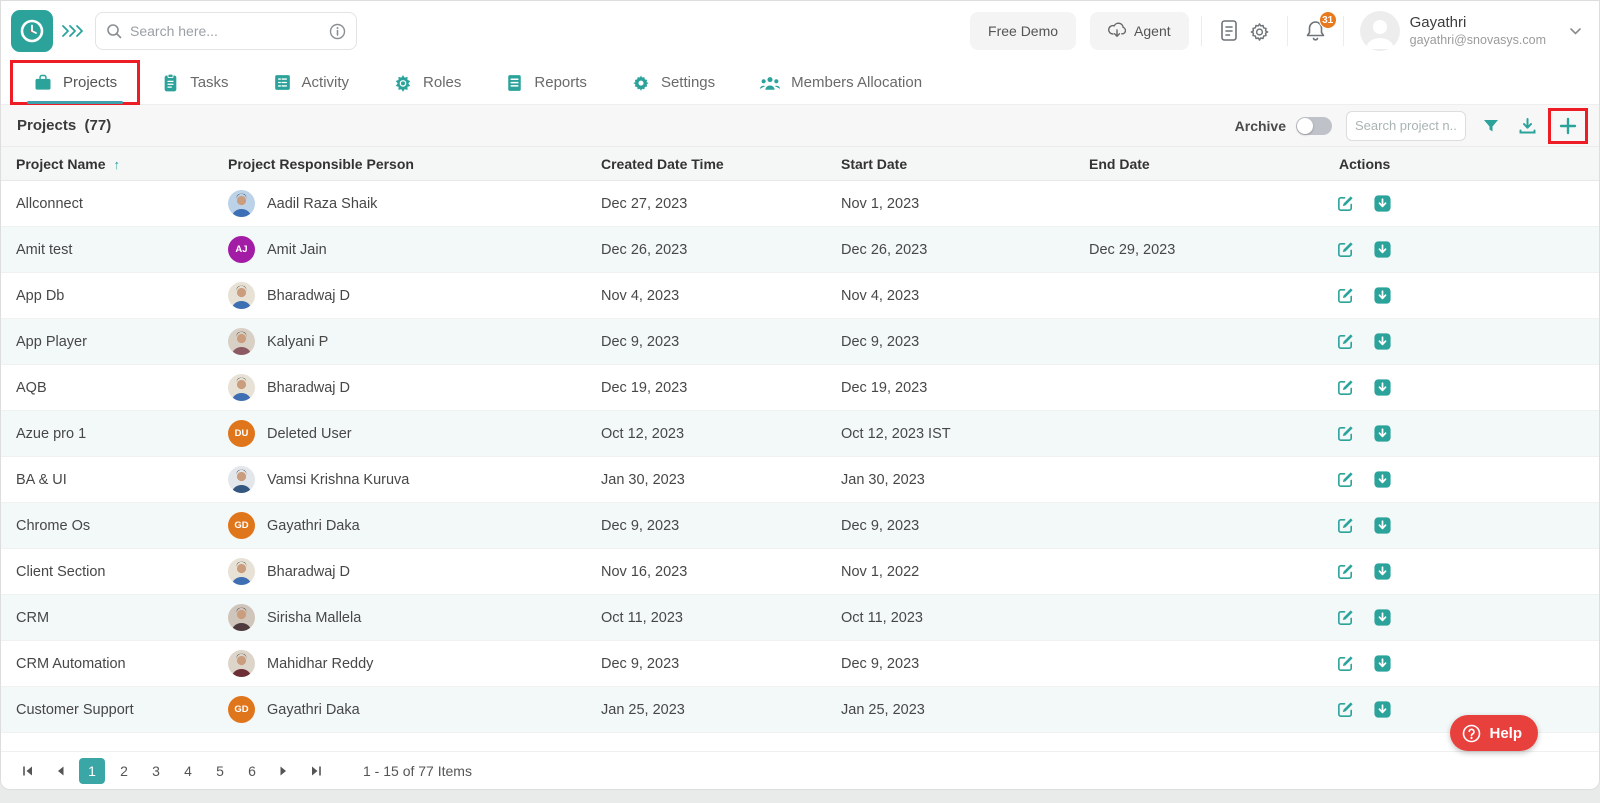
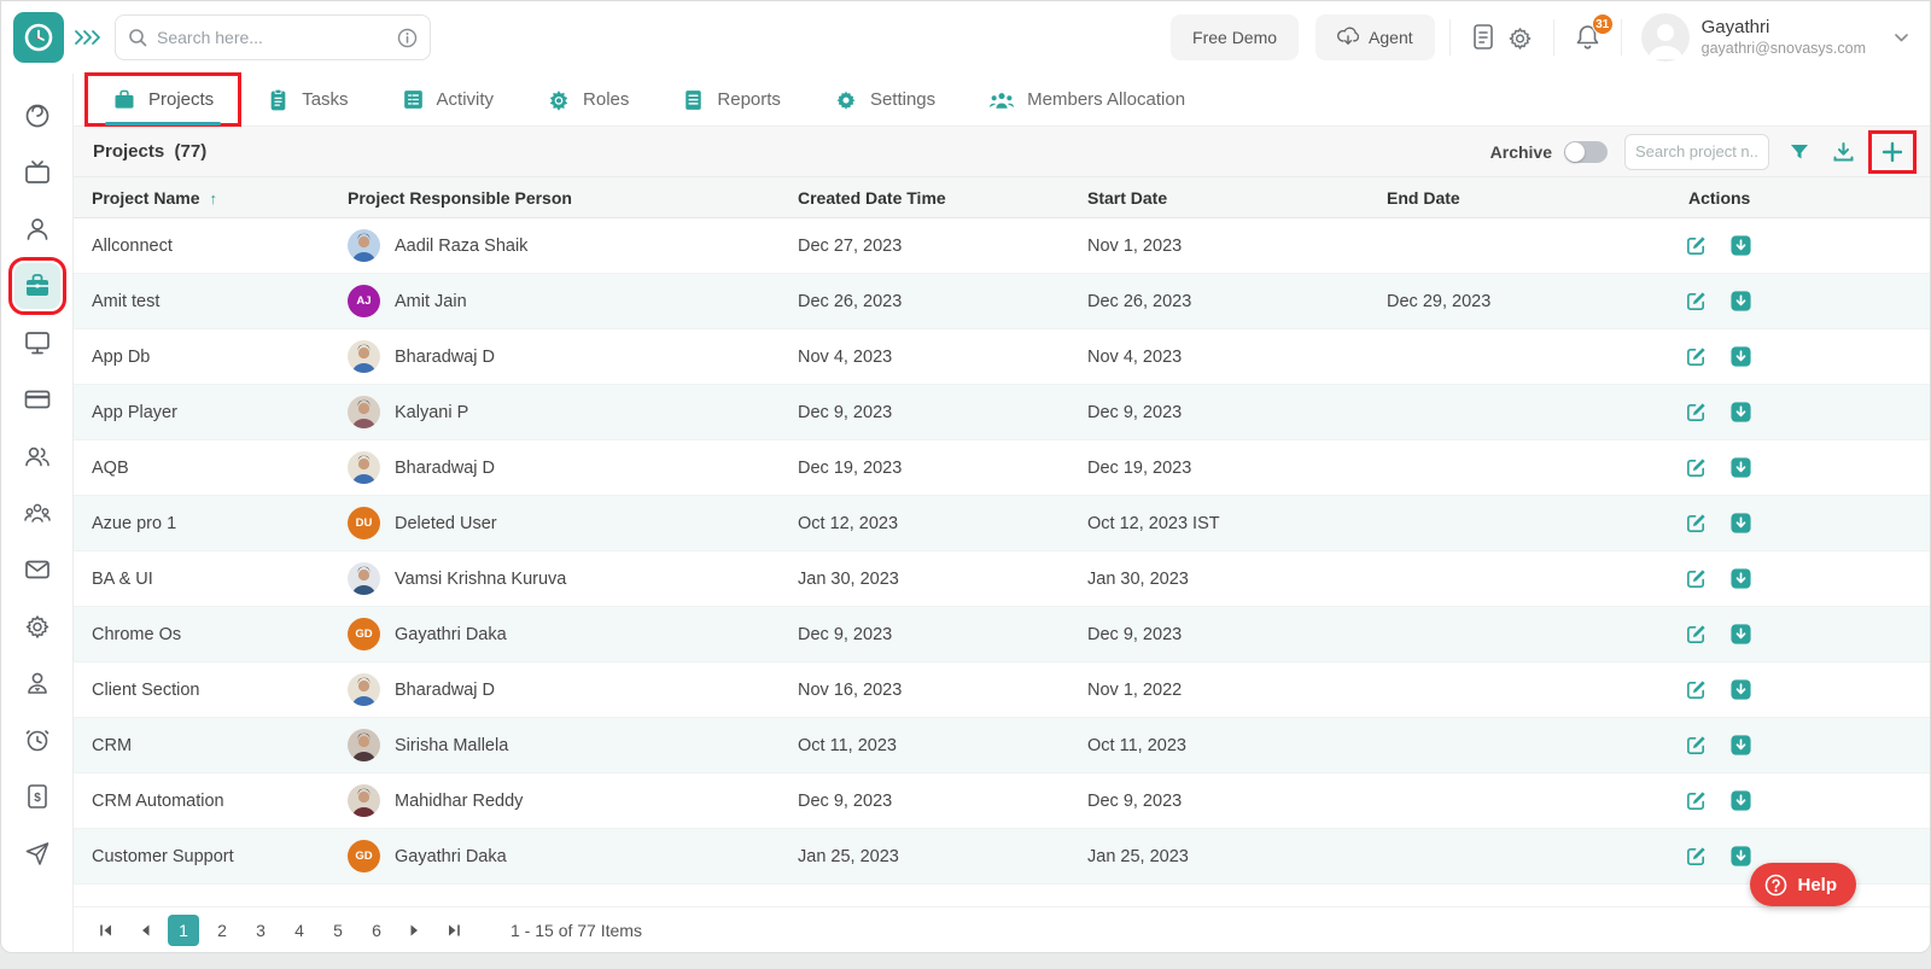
  Search here...
  Free Demo
  Agent
  31
  Gayathri
  gayathri@snovasys.com
+ $
  Projects
  Tasks
  Activity
  Roles
  Reports
  Settings
  Members Allocation
  Projects (77)
  Archive
  Search project n..
  Project Name ↑
  Project Responsible Person
  Created Date Time
  Start Date
  End Date
  Actions
  Allconnect
  Aadil Raza Shaik
  Dec 27, 2023
  Nov 1, 2023
  Amit test
  AJ
  Amit Jain
  Dec 26, 2023
  Dec 26, 2023
  Dec 29, 2023
  App Db
  Bharadwaj D
  Nov 4, 2023
  Nov 4, 2023
  App Player
  Kalyani P
  Dec 9, 2023
  Dec 9, 2023
  AQB
  Bharadwaj D
  Dec 19, 2023
  Dec 19, 2023
  Azue pro 1
  DU
  Deleted User
  Oct 12, 2023
  Oct 12, 2023 IST
  BA & UI
  Vamsi Krishna Kuruva
  Jan 30, 2023
  Jan 30, 2023
  Chrome Os
  GD
  Gayathri Daka
  Dec 9, 2023
  Dec 9, 2023
  Client Section
  Bharadwaj D
  Nov 16, 2023
  Nov 1, 2022
  CRM
  Sirisha Mallela
  Oct 11, 2023
  Oct 11, 2023
  CRM Automation
  Mahidhar Reddy
  Dec 9, 2023
  Dec 9, 2023
  Customer Support
  GD
  Gayathri Daka
  Jan 25, 2023
  Jan 25, 2023
  1
  2
  3
  4
  5
  6
  1 - 15 of 77 Items
  Help
